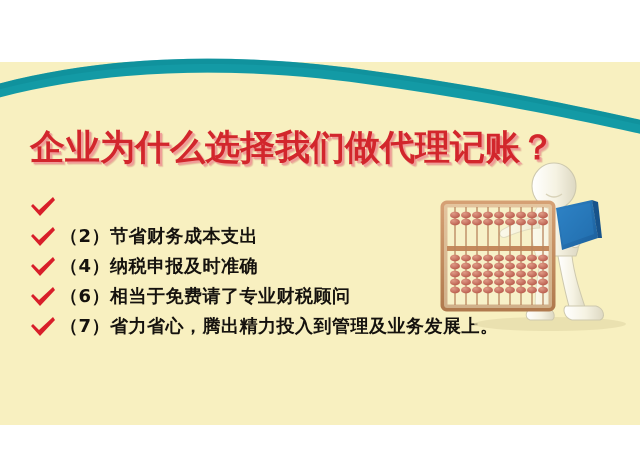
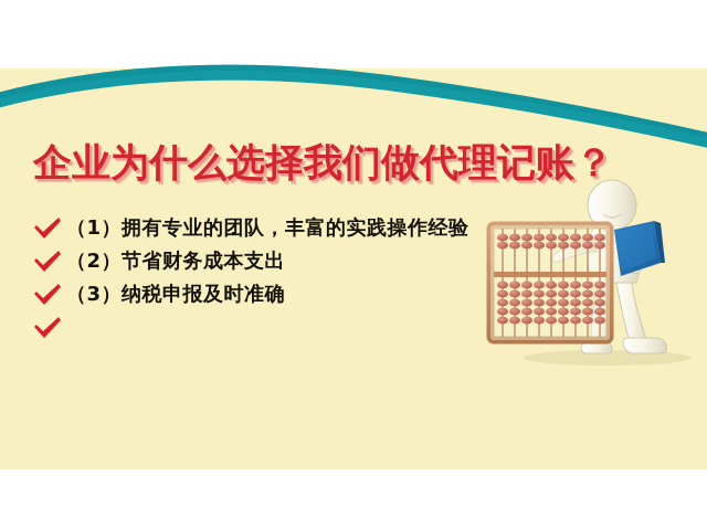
  企业为什么选择我们做代理记账？
+ （1）拥有专业的团队，丰富的实践操作经验
  （2）节省财务成本支出
- （4）纳税申报及时准确
+ （3）纳税申报及时准确
- （6）相当于免费请了专业财税顾问
- （7）省力省心，腾出精力投入到管理及业务发展上。
